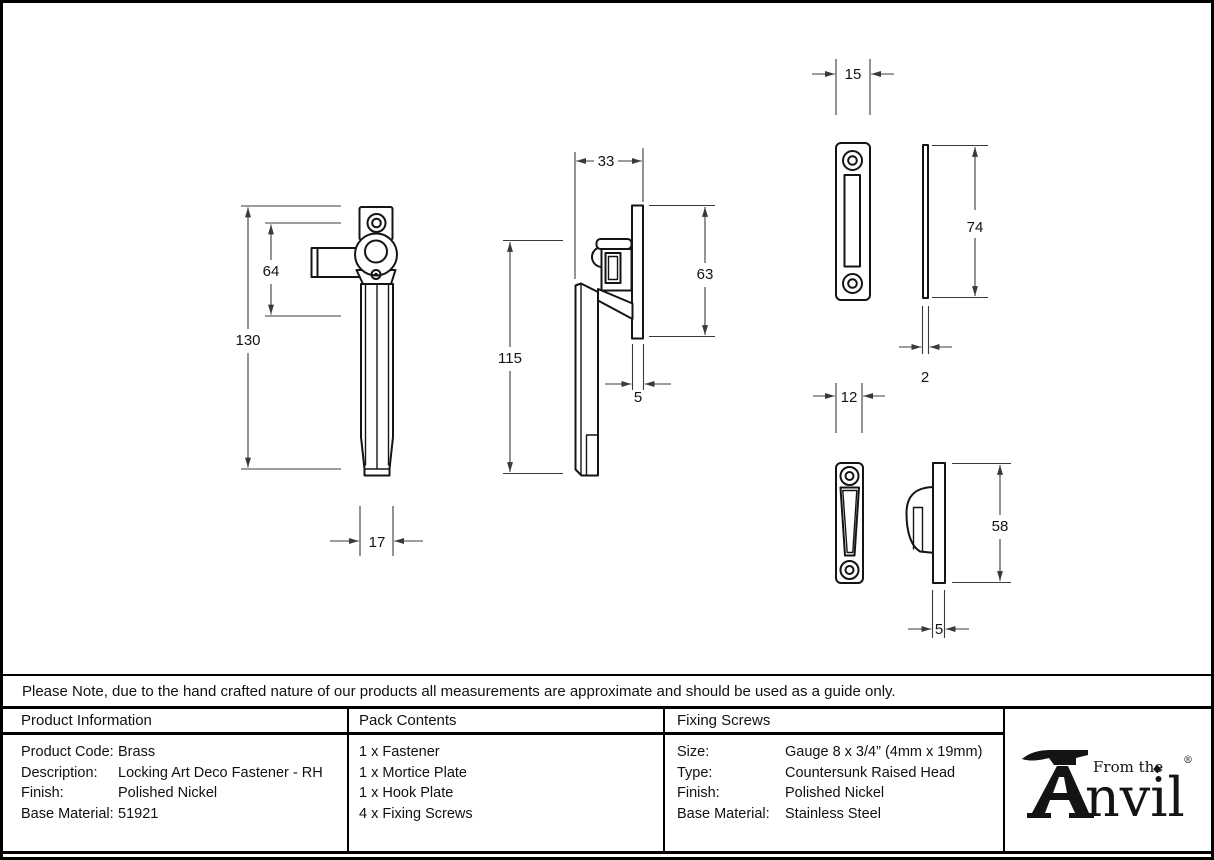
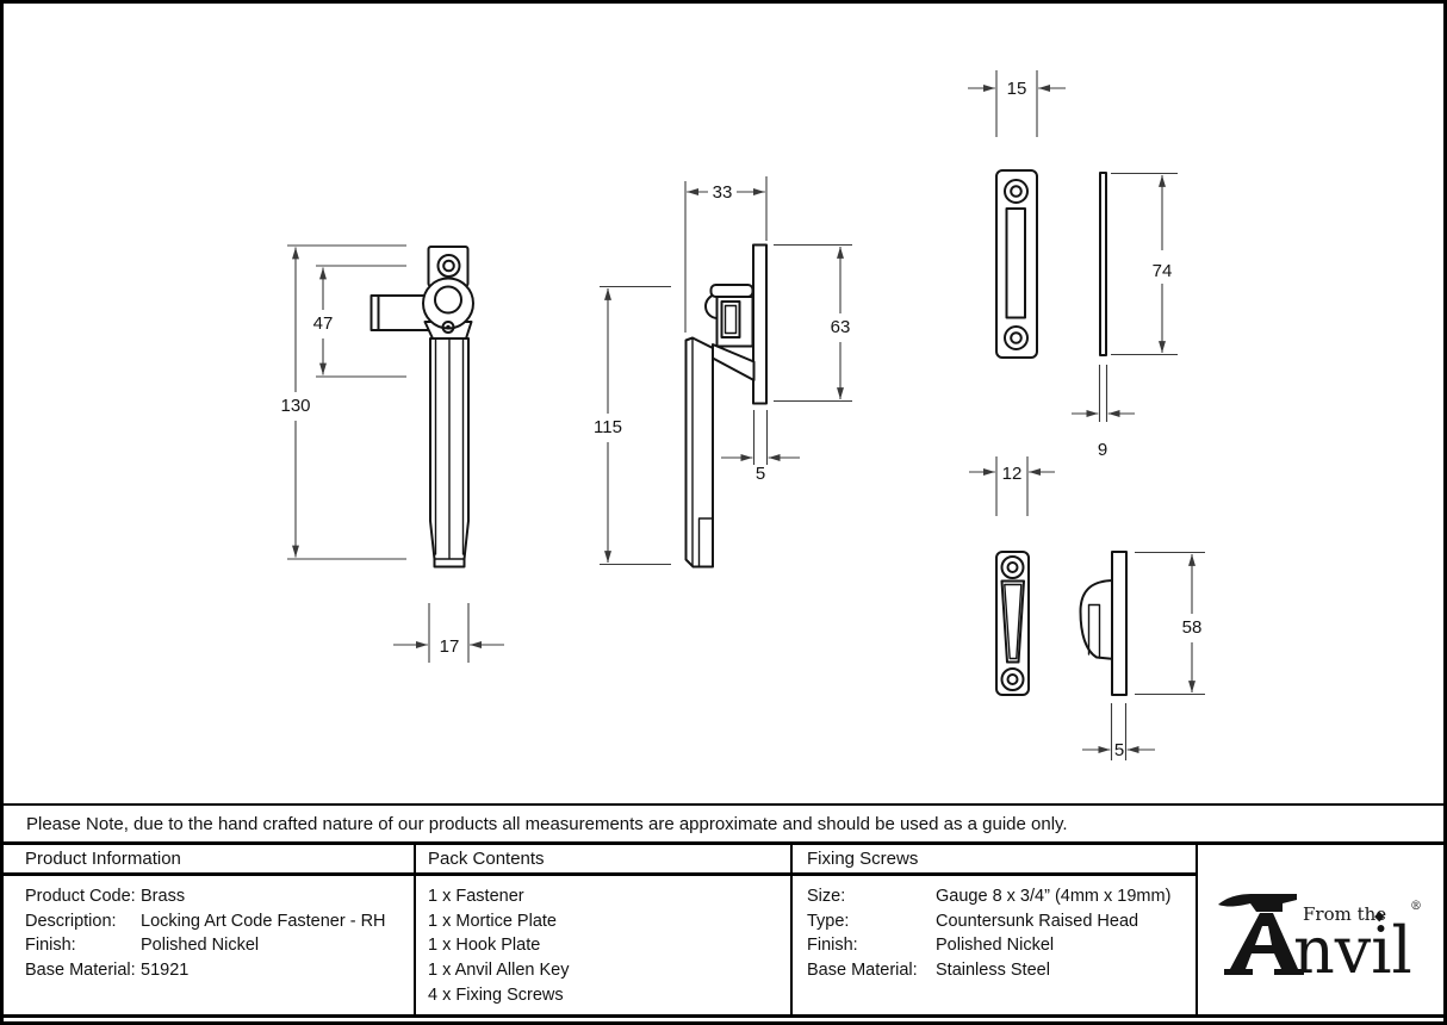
  130
- 64
+ 47
  17
  33
  115
  63
  5
  15
  74
- 2
+ 9
  12
  58
  5
  Please Note, due to the hand crafted nature of our products all measurements are approximate and should be used as a guide only.
  Product Information
  Product Code:
  Brass
  Description:
- Locking Art Deco Fastener - RH
+ Locking Art Code Fastener - RH
  Finish:
  Polished Nickel
  Base Material:
  51921
  Pack Contents
  1 x Fastener
  1 x Mortice Plate
  1 x Hook Plate
+ 1 x Anvil Allen Key
  4 x Fixing Screws
  Fixing Screws
  Size:
  Gauge 8 x 3/4” (4mm x 19mm)
  Type:
  Countersunk Raised Head
  Finish:
  Polished Nickel
  Base Material:
  Stainless Steel
  nvil
  From the
  ◆
  ®
